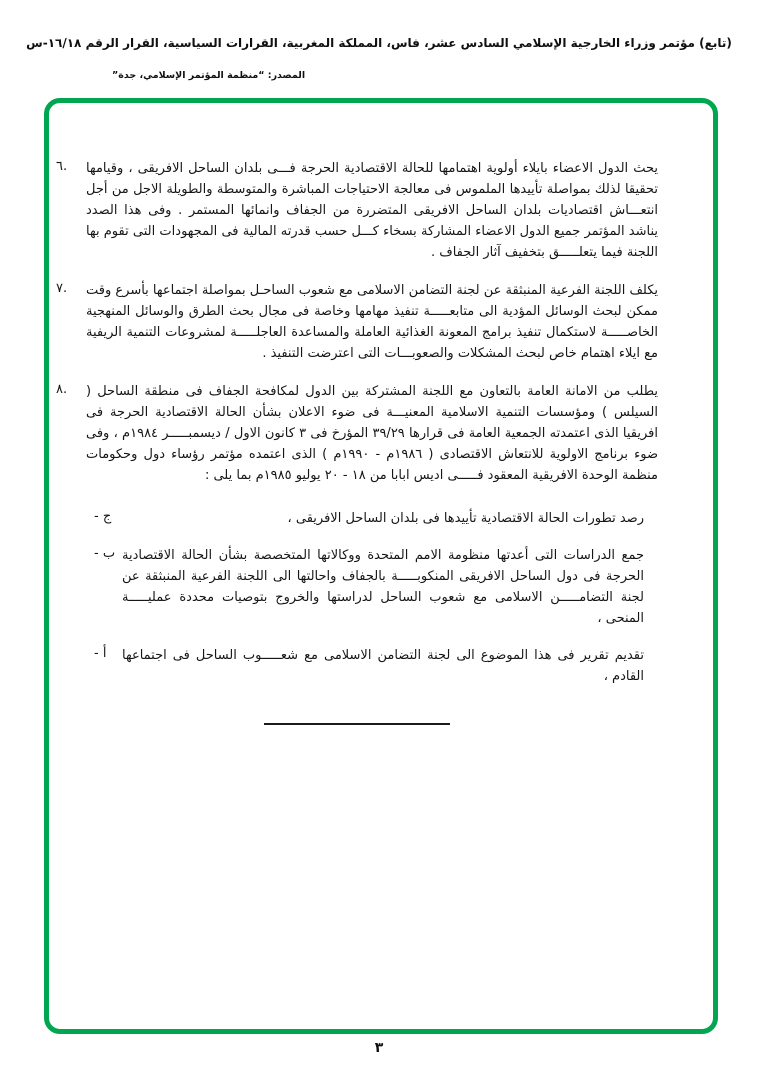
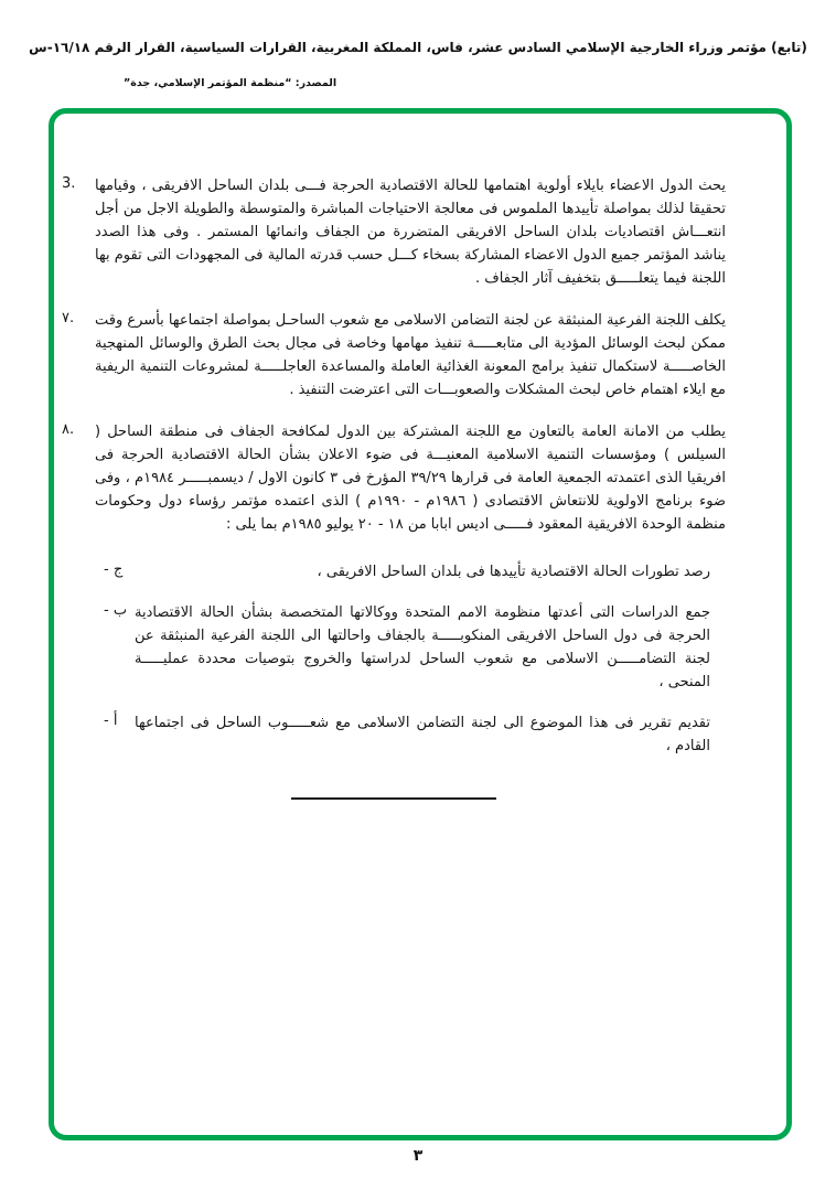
  (تابع) مؤتمر وزراء الخارجية الإسلامي السادس عشر، فاس، المملكة المغربية، القرارات السياسية، القرار الرقم ١٦/١٨-س
  المصدر: “منظمة المؤتمر الإسلامي، جدة”
- ٦.
+ 3.
  يحث الدول الاعضاء بايلاء أولوية اهتمامها للحالة الاقتصادية الحرجة فـــى بلدان الساحل الافريقى ، وقيامها تحقيقا لذلك بمواصلة تأييدها الملموس فى معالجة الاحتياجات المباشرة والمتوسطة والطويلة الاجل من أجل انتعـــاش اقتصاديات بلدان الساحل الافريقى المتضررة من الجفاف وانمائها المستمر . وفى هذا الصدد يناشد المؤتمر جميع الدول الاعضاء المشاركة بسخاء كـــل حسب قدرته المالية فى المجهودات التى تقوم بها اللجنة فيما يتعلـــــق بتخفيف آثار الجفاف .
  ٧.
  يكلف اللجنة الفرعية المنبثقة عن لجنة التضامن الاسلامى مع شعوب الساحـل بمواصلة اجتماعها بأسرع وقت ممكن لبحث الوسائل المؤدية الى متابعـــــة تنفيذ مهامها وخاصة فى مجال بحث الطرق والوسائل المنهجية الخاصـــــة لاستكمال تنفيذ برامج المعونة الغذائية العاملة والمساعدة العاجلـــــة لمشروعات التنمية الريفية مع ايلاء اهتمام خاص لبحث المشكلات والصعوبـــات التى اعترضت التنفيذ .
  ٨.
  يطلب من الامانة العامة بالتعاون مع اللجنة المشتركة بين الدول لمكافحة الجفاف فى منطقة الساحل ( السيلس ) ومؤسسات التنمية الاسلامية المعنيـــة فى ضوء الاعلان بشأن الحالة الاقتصادية الحرجة فى افريقيا الذى اعتمدته الجمعية العامة فى قرارها ٣٩/٢٩ المؤرخ فى ٣ كانون الاول / ديسمبـــــر ١٩٨٤م ، وفى ضوء برنامج الاولوية للانتعاش الاقتصادى ( ١٩٨٦م - ١٩٩٠م ) الذى اعتمده مؤتمر رؤساء دول وحكومات منظمة الوحدة الافريقية المعقود فـــــى اديس ابابا من ١٨ - ٢٠ يوليو ١٩٨٥م بما يلى :
  ج -
  رصد تطورات الحالة الاقتصادية تأييدها فى بلدان الساحل الافريقى ،
  ب -
  جمع الدراسات التى أعدتها منظومة الامم المتحدة ووكالاتها المتخصصة بشأن الحالة الاقتصادية الحرجة فى دول الساحل الافريقى المنكوبـــــة بالجفاف واحالتها الى اللجنة الفرعية المنبثقة عن لجنة التضامـــــن الاسلامى مع شعوب الساحل لدراستها والخروج بتوصيات محددة عمليـــــة المنحى ،
  أ -
  تقديم تقرير فى هذا الموضوع الى لجنة التضامن الاسلامى مع شعـــــوب الساحل فى اجتماعها القادم ،
  ٣
